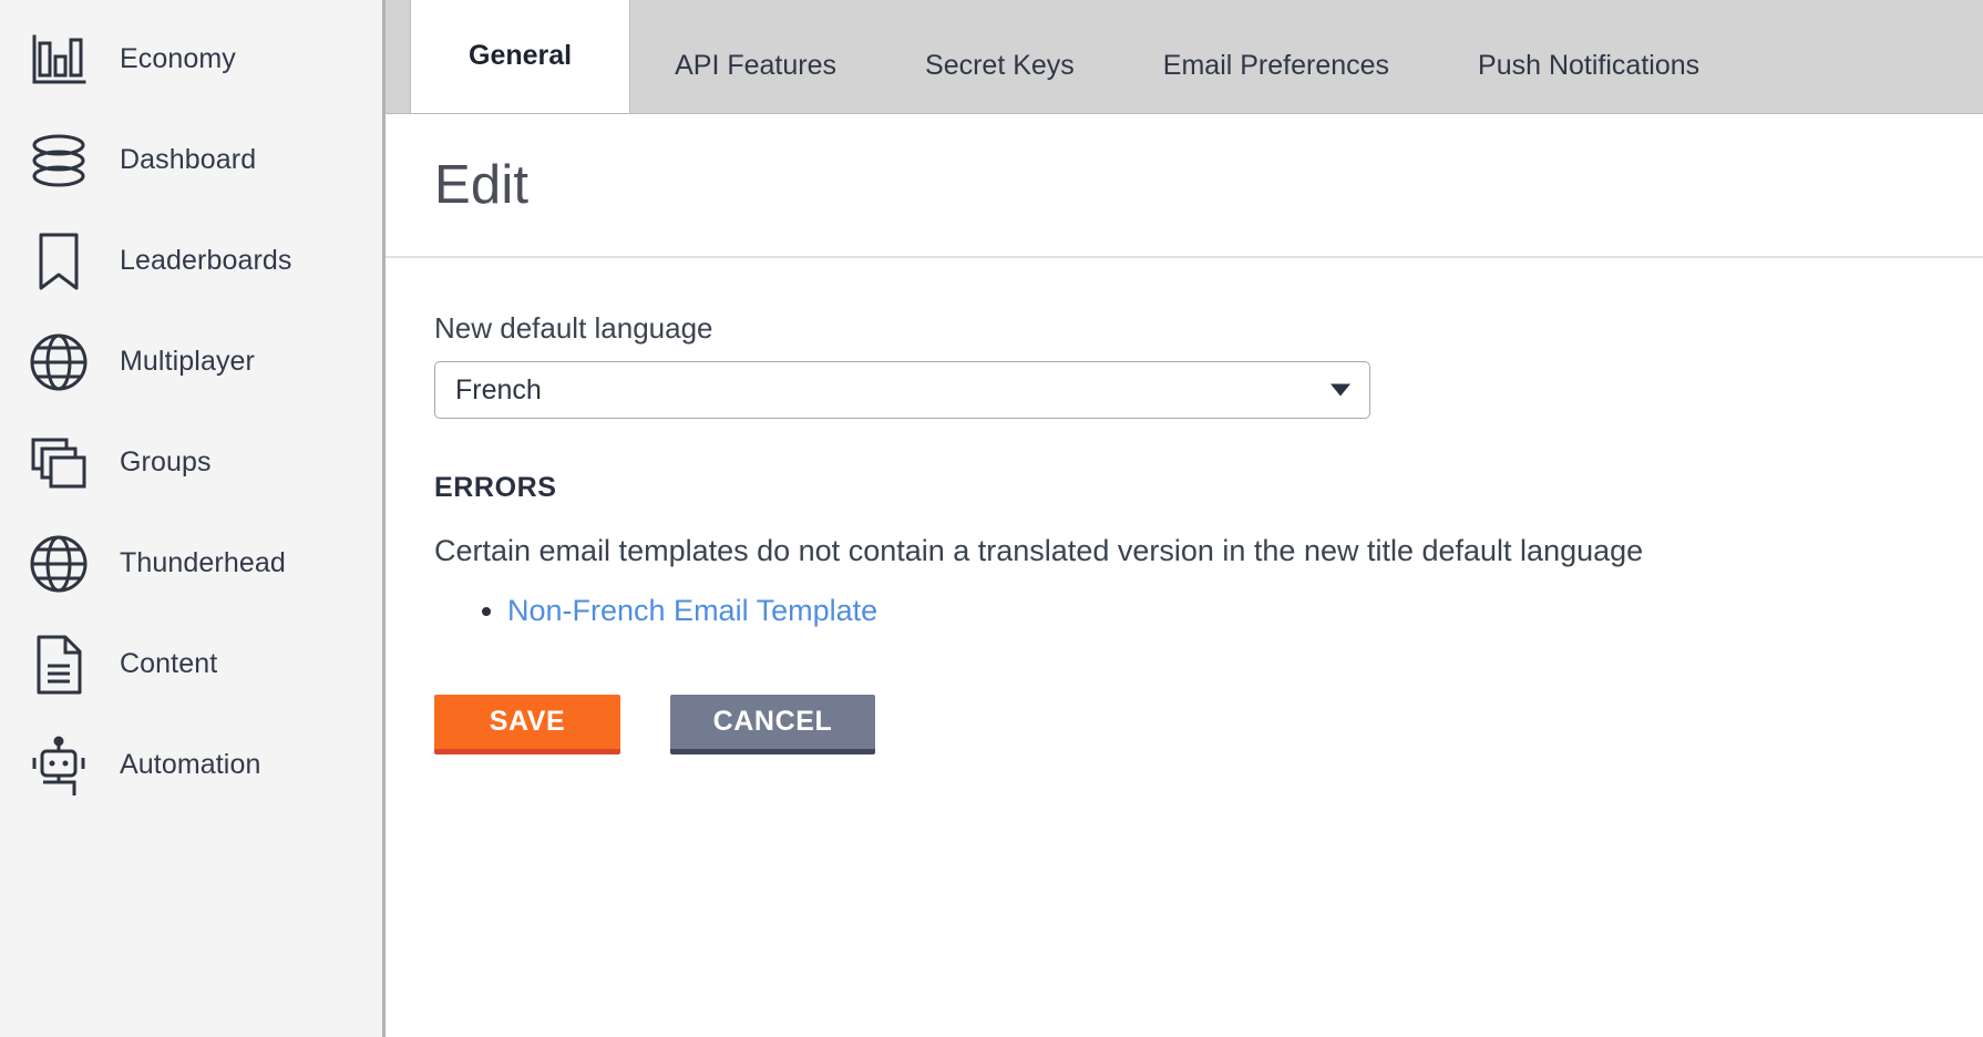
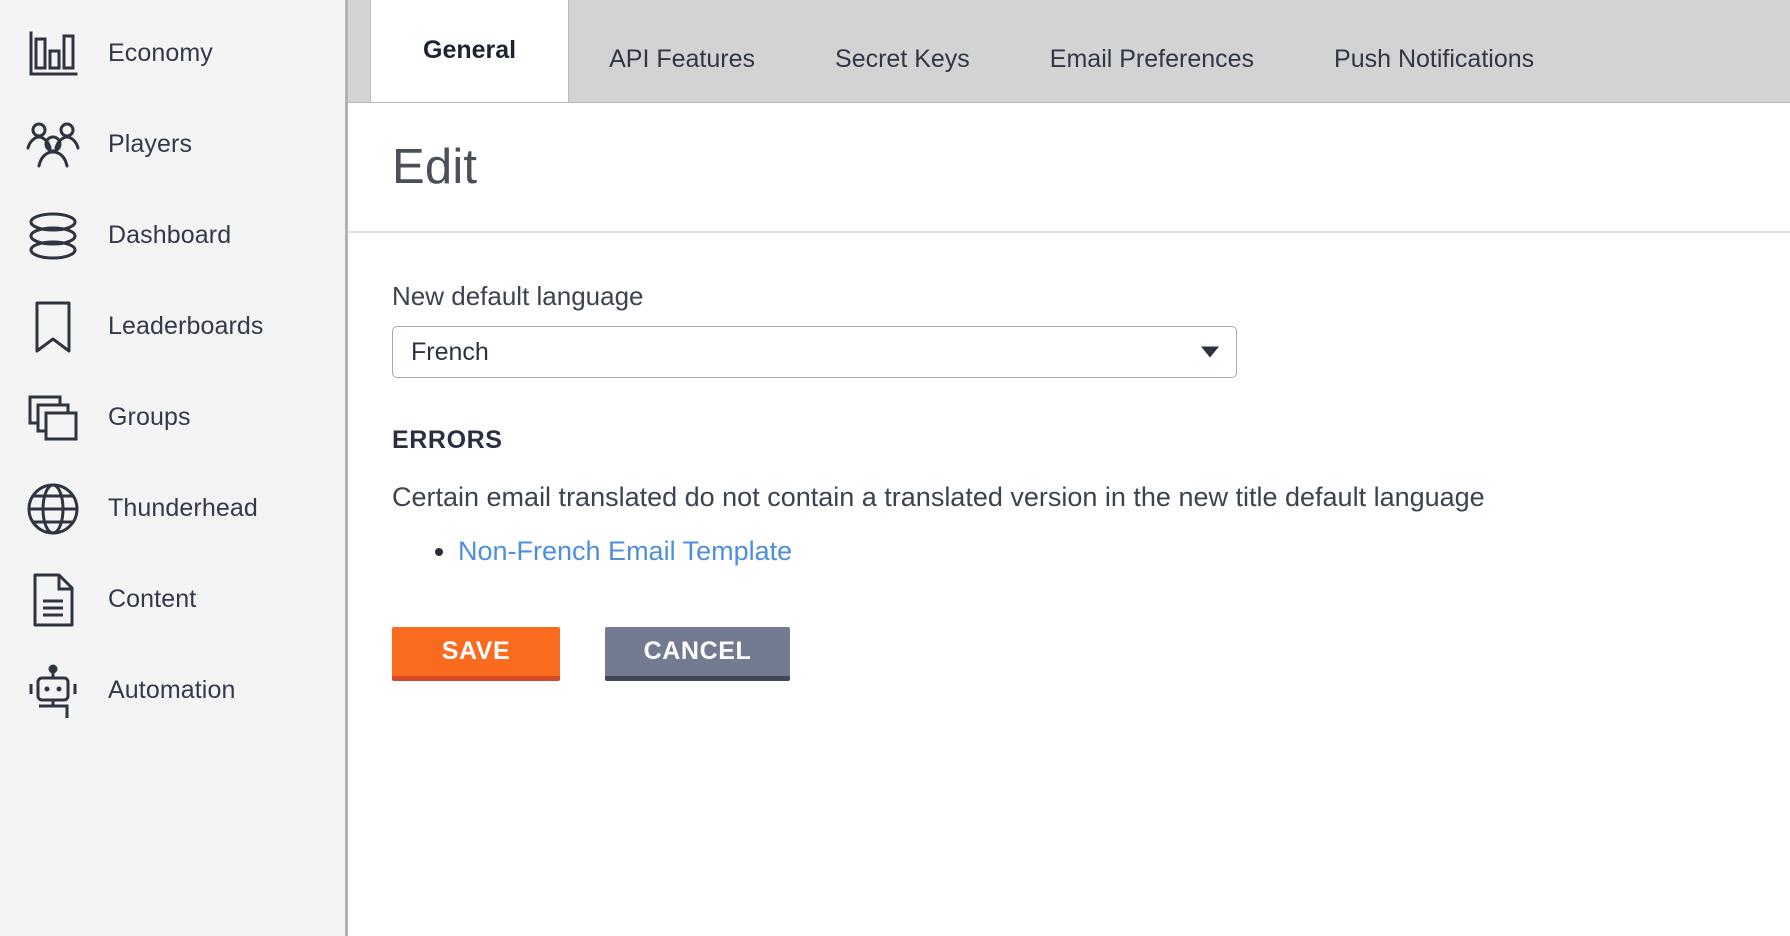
  Economy
+ Players
  Dashboard
  Leaderboards
- Multiplayer
  Groups
  Thunderhead
  Content
  Automation
  General
  API Features
  Secret Keys
  Email Preferences
  Push Notifications
  Edit
  New default language
  French
  ERRORS
- Certain email templates do not contain a translated version in the new title default language
+ Certain email translated do not contain a translated version in the new title default language
  Non-French Email Template
  SAVE
  CANCEL
